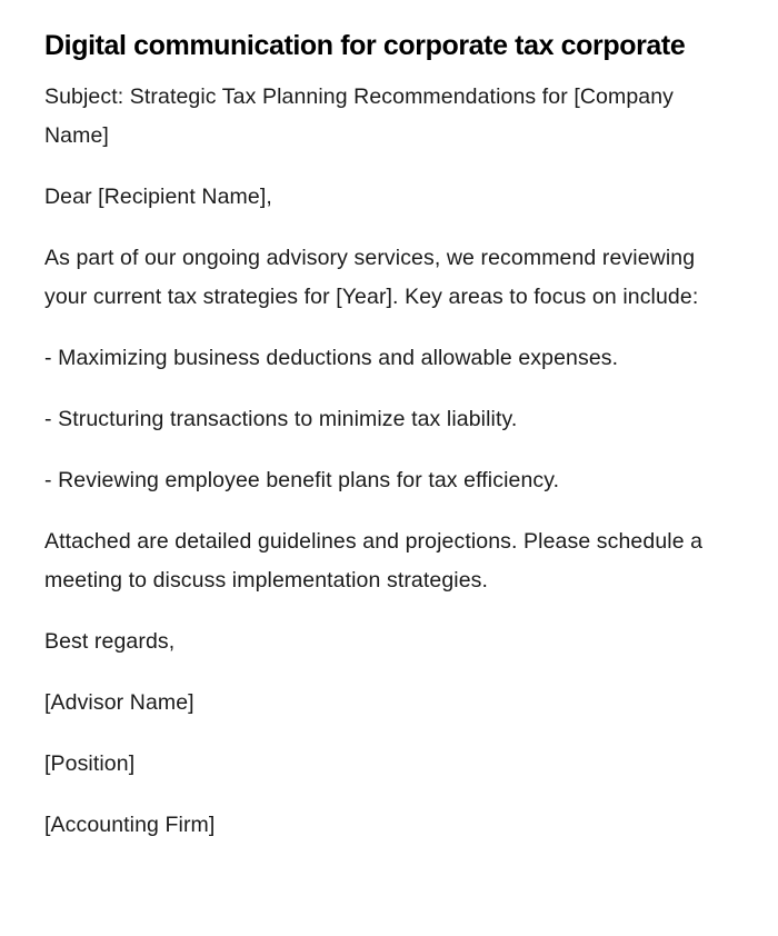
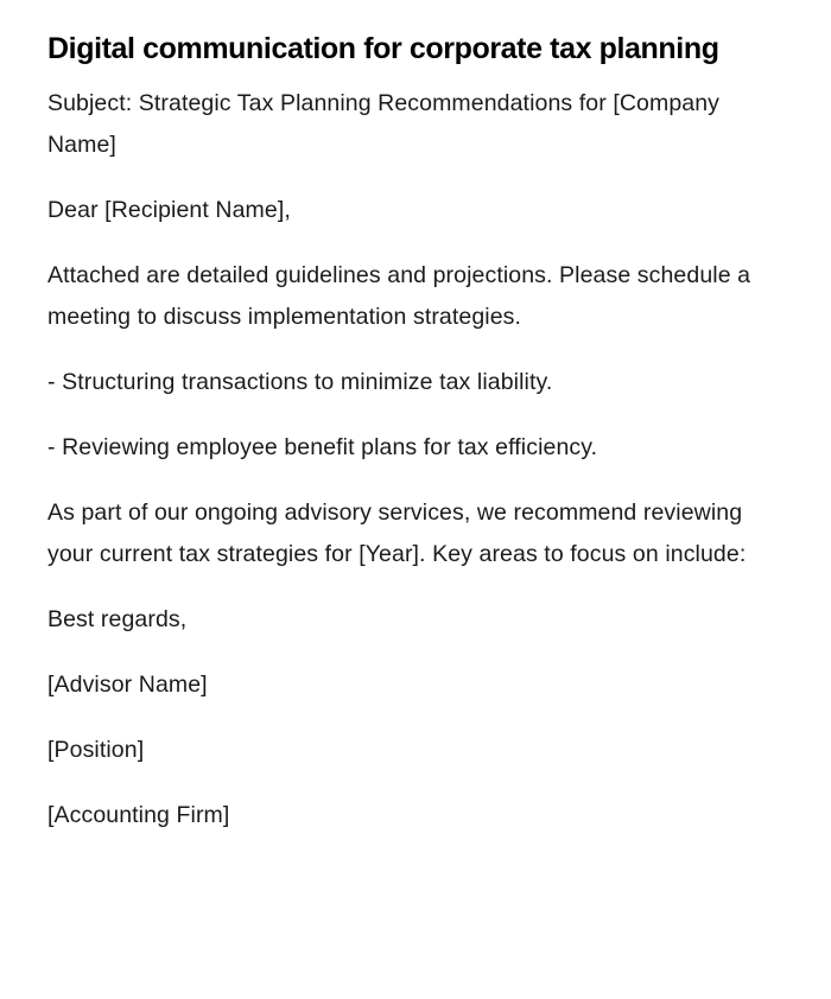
- Digital communication for corporate tax corporate
+ Digital communication for corporate tax planning
  Subject: Strategic Tax Planning Recommendations for [Company Name]
  Dear [Recipient Name],
- As part of our ongoing advisory services, we recommend reviewing your current tax strategies for [Year]. Key areas to focus on include:
+ Attached are detailed guidelines and projections. Please schedule a meeting to discuss implementation strategies.
- - Maximizing business deductions and allowable expenses.
  - Structuring transactions to minimize tax liability.
  - Reviewing employee benefit plans for tax efficiency.
- Attached are detailed guidelines and projections. Please schedule a meeting to discuss implementation strategies.
+ As part of our ongoing advisory services, we recommend reviewing your current tax strategies for [Year]. Key areas to focus on include:
  Best regards,
  [Advisor Name]
  [Position]
  [Accounting Firm]
